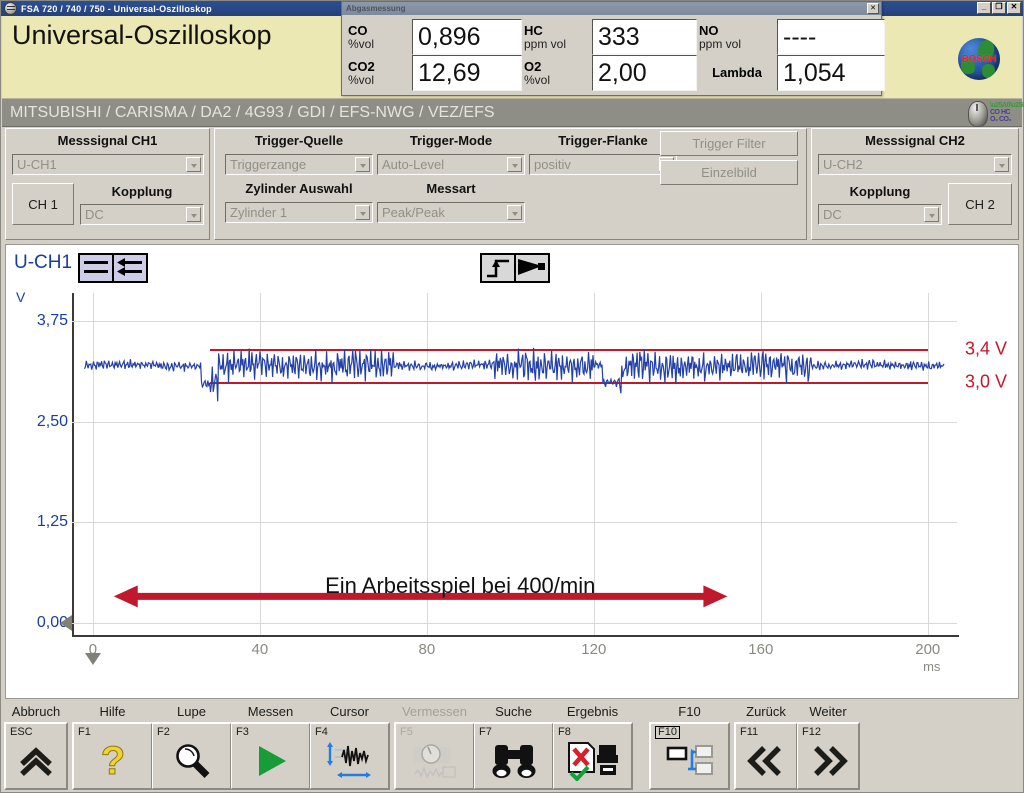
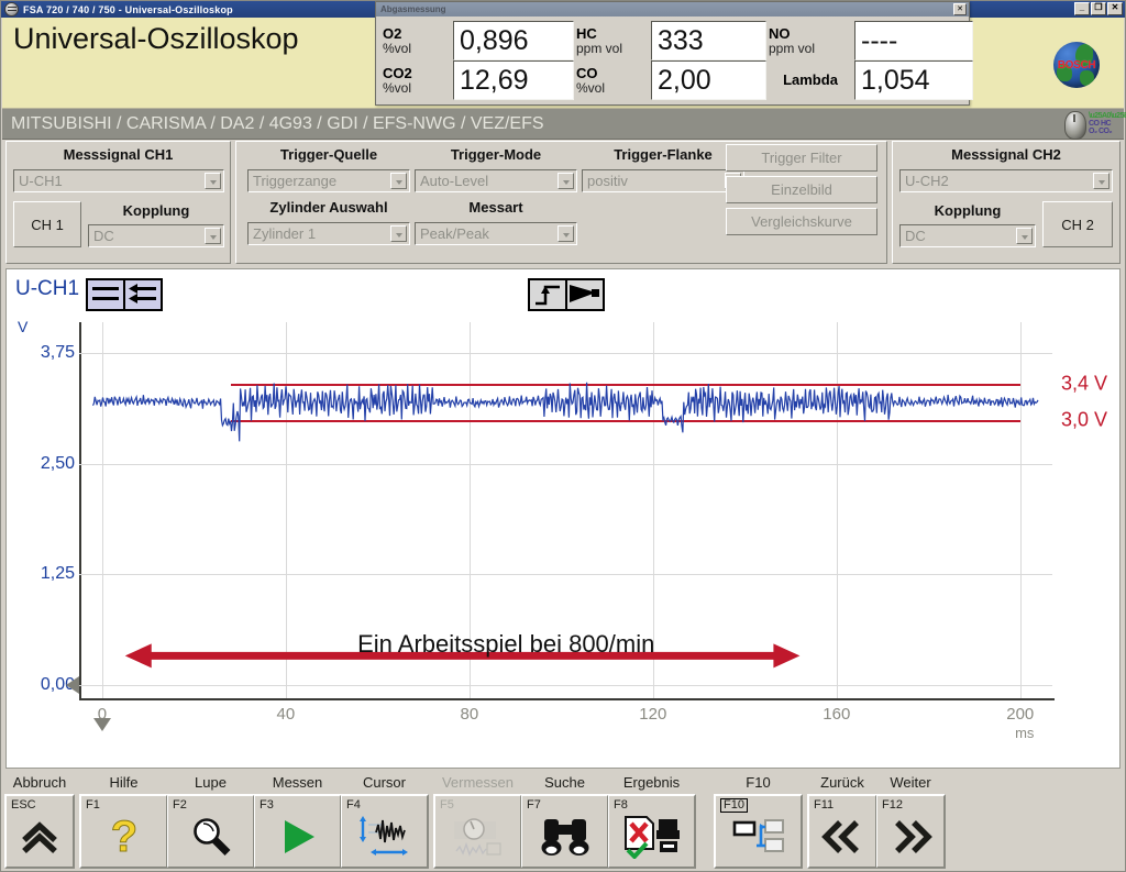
  FSA 720 / 740 / 750 - Universal-Oszilloskop
  _
  ❐
  ✕
  Universal-Oszilloskop
  BOSCH
  Abgasmessung
- CO
+ O2
  %vol
  0,896
  HC
  ppm vol
  333
  NO
  ppm vol
  ----
  CO2
  %vol
  12,69
- O2
+ CO
  %vol
  2,00
  Lambda
  1,054
  MITSUBISHI / CARISMA / DA2 / 4G93 / GDI / EFS-NWG / VEZ/EFS
  Messsignal CH1
  U-CH1
  CH 1
  Kopplung
  DC
  Trigger-Quelle
  Triggerzange
  Trigger-Mode
  Auto-Level
  Trigger-Flanke
  positiv
  Zylinder Auswahl
  Zylinder 1
  Messart
  Peak/Peak
  Trigger Filter
  Einzelbild
+ Vergleichskurve
  Messsignal CH2
  U-CH2
  Kopplung
  DC
  CH 2
  U-CH1
  V
- Ein Arbeitsspiel bei 400/min
+ Ein Arbeitsspiel bei 800/min
  0,00
  1,25
  2,50
  3,75
  0
  40
  80
  120
  160
  200
  ms
  3,4 V
  3,0 V
  Abbruch
  ESC
  Hilfe
  F1
  ?
  Lupe
  F2
  Messen
  F3
  Cursor
  F4
  Vermessen
  F5
  Suche
  F7
  Ergebnis
  F8
  F10
  F10
  Zurück
  F11
  Weiter
  F12
